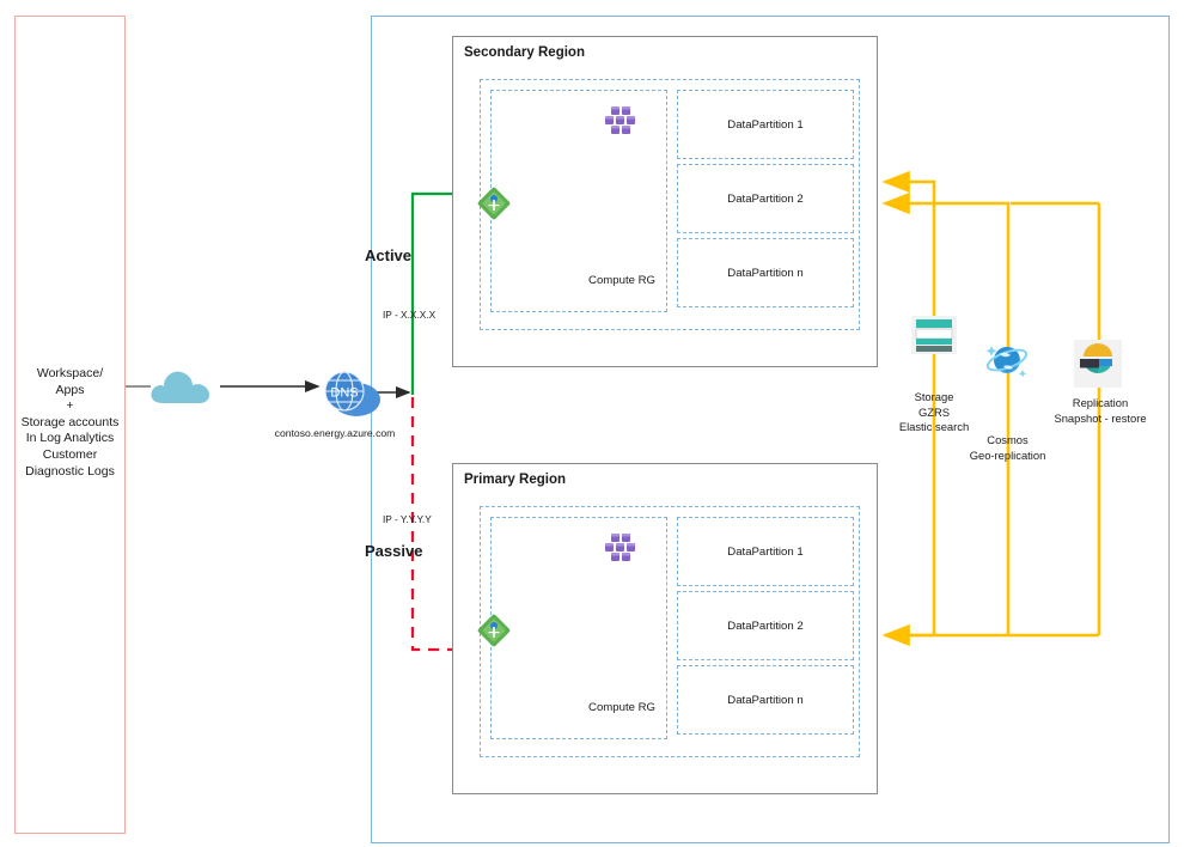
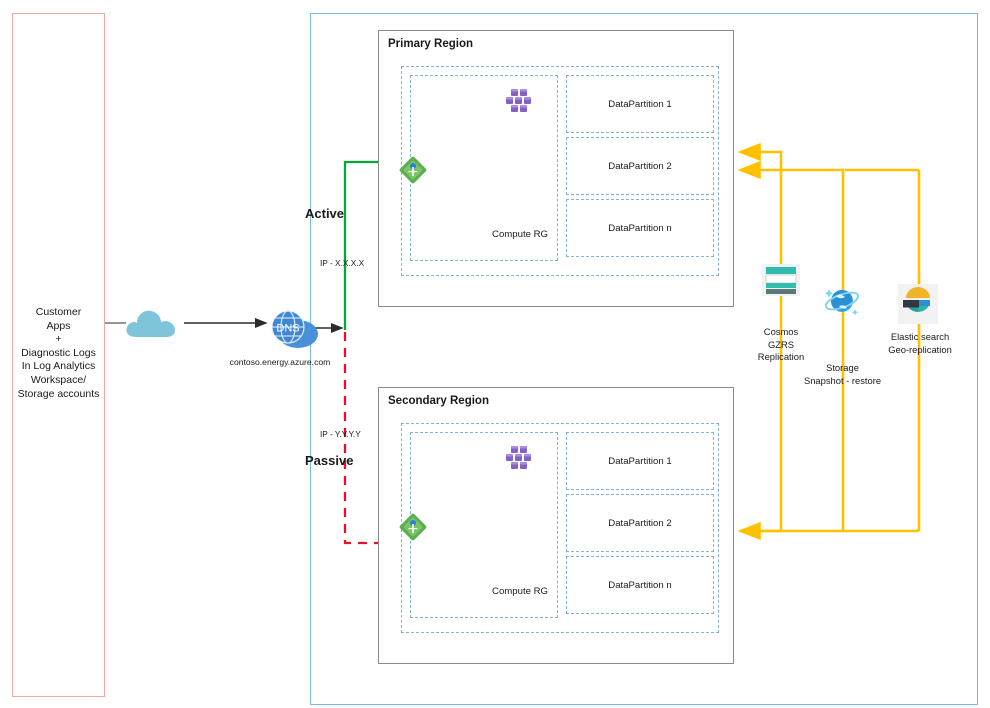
- Workspace/
+ Customer
  Apps
  +
- Storage accounts
+ Diagnostic Logs
  In Log Analytics
- Customer
+ Workspace/
- Diagnostic Logs
+ Storage accounts
  DNS
  contoso.energy.azure.com
  Active
  IP - X.X.X.X
  Passive
  IP - Y.Y.Y.Y
- Secondary Region
+ Primary Region
  Compute RG
  DataPartition 1
  DataPartition 2
  DataPartition n
- Primary Region
+ Secondary Region
  Compute RG
  DataPartition 1
  DataPartition 2
  DataPartition n
- Storage
+ Cosmos
  GZRS
- Elastic search
+ Replication
- Cosmos
+ Storage
- Geo-replication
+ Snapshot - restore
- Replication
+ Elastic search
- Snapshot - restore
+ Geo-replication
